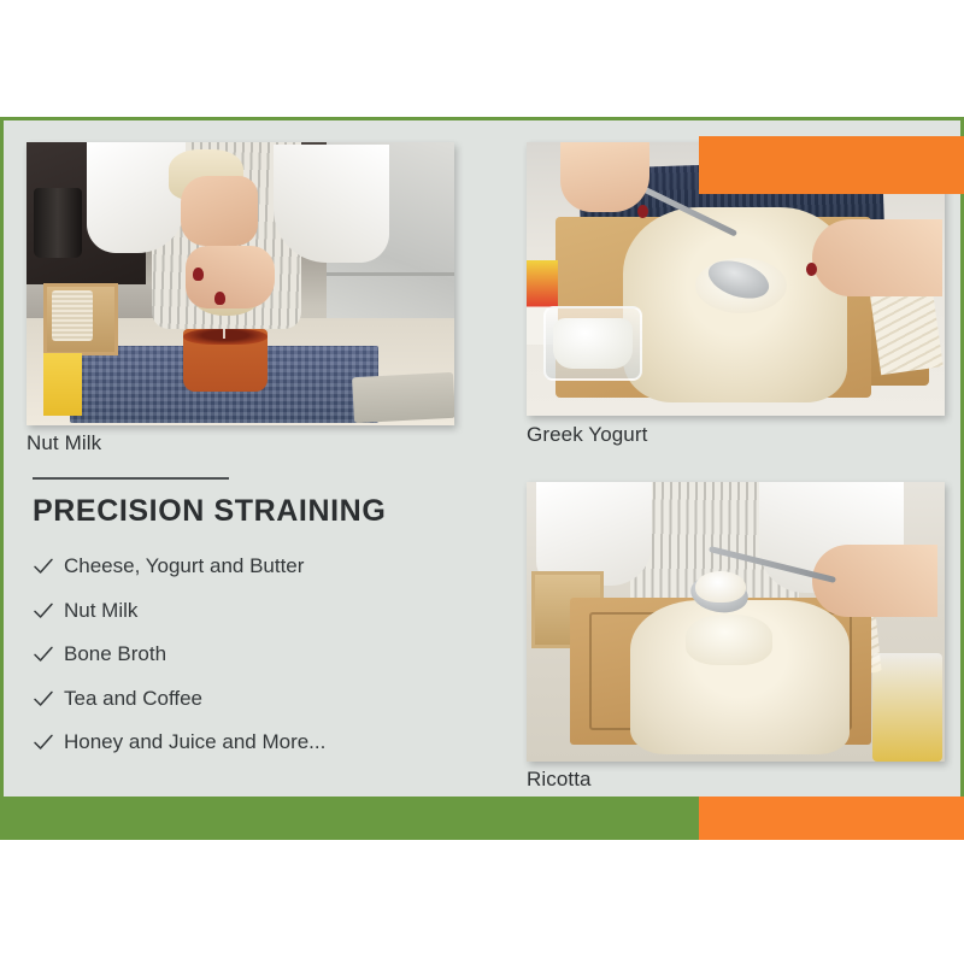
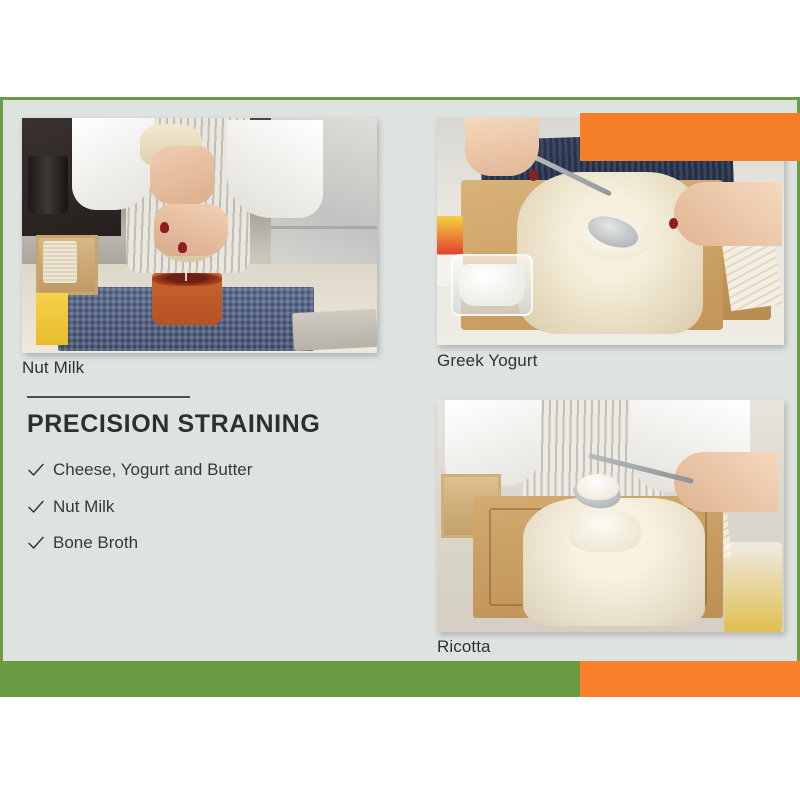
  Nut Milk
  Greek Yogurt
  Ricotta
  PRECISION STRAINING
  Cheese, Yogurt and Butter
  Nut Milk
  Bone Broth
- Tea and Coffee
- Honey and Juice and More...
